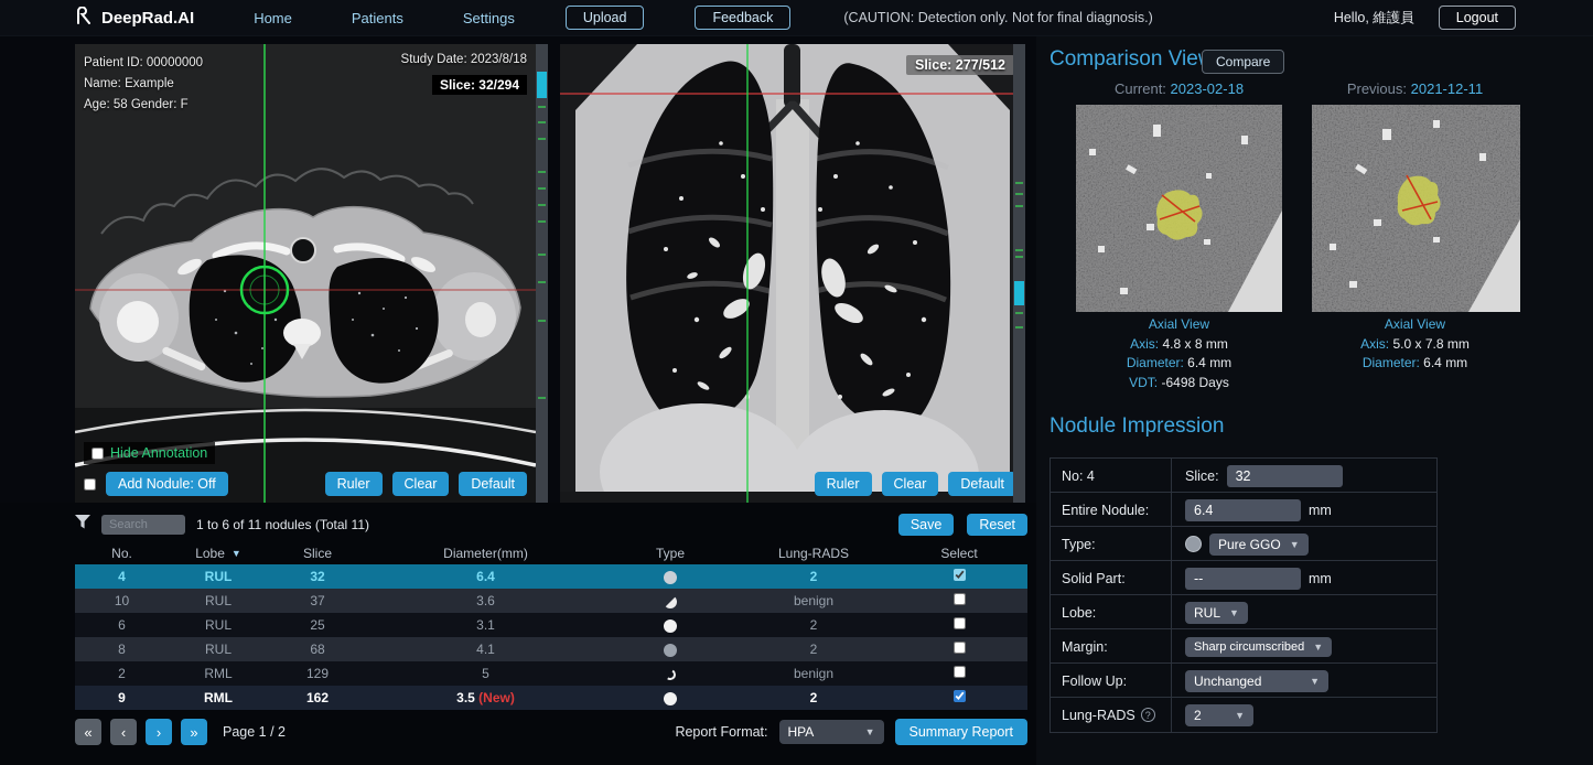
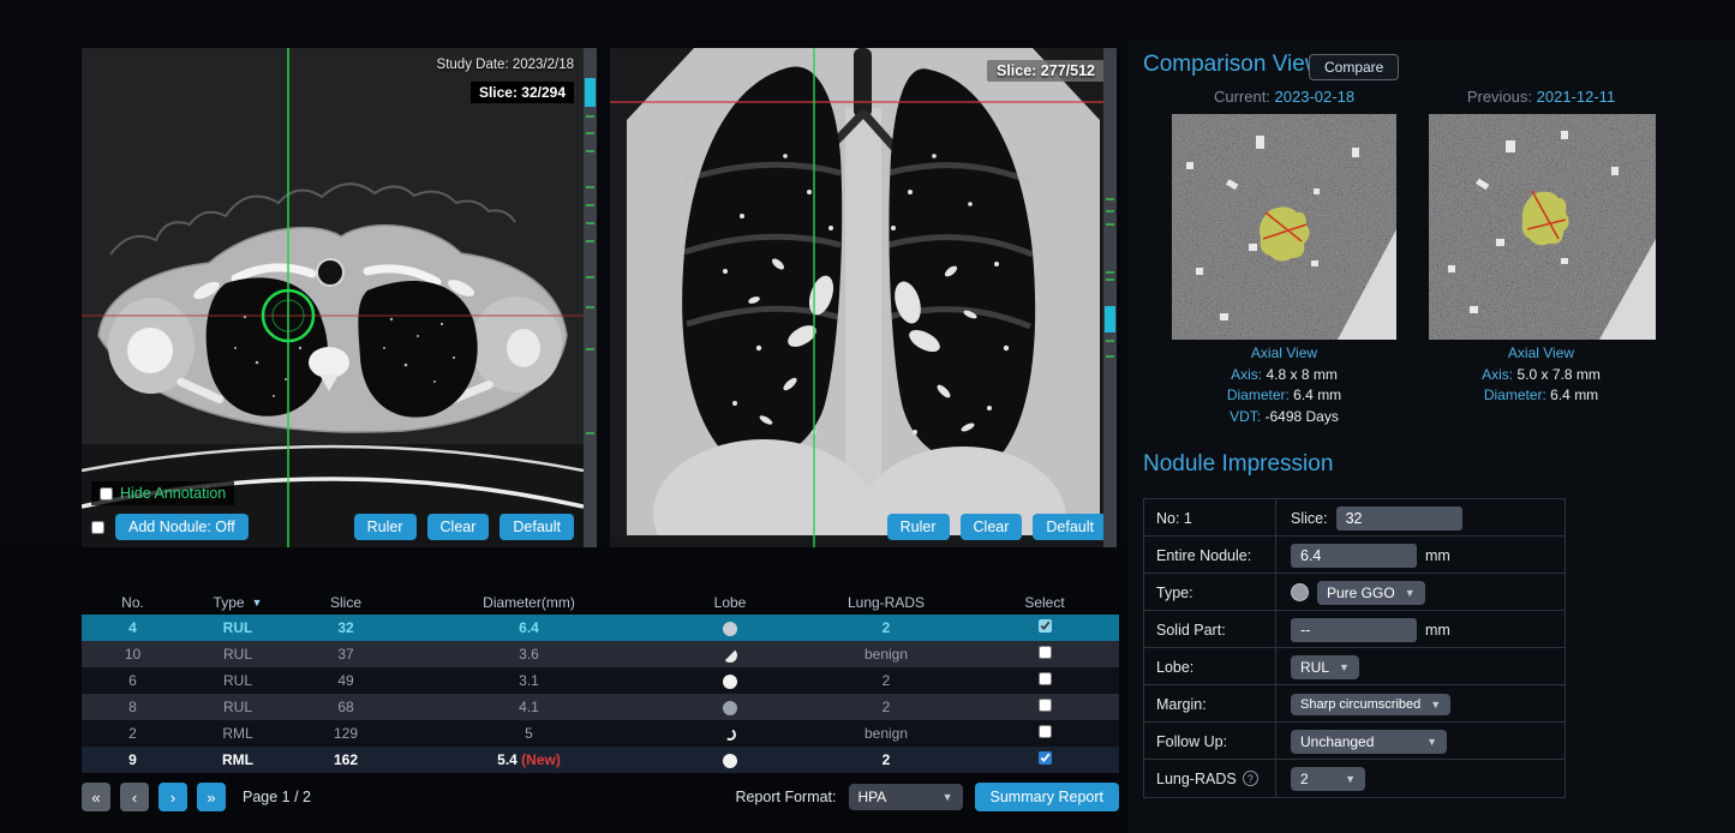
- DeepRad.AI
- Home
- Patients
- Settings
- Upload
- Feedback
- (CAUTION: Detection only. Not for final diagnosis.)
- Hello, 維護員
- Logout
- Patient ID: 00000000
- Name: Example
- Age: 58 Gender: F
- Study Date: 2023/8/18
+ Study Date: 2023/2/18
  Slice: 32/294
  Hide Annotation
  Add Nodule: Off
  Ruler
  Clear
  Default
  Slice: 277/512
  Ruler
  Clear
  Default
  Comparison Vie
  Compare
  Current: 2023-02-18
  Previous: 2021-12-11
  Axial View
  Axis: 4.8 x 8 mm
  Diameter: 6.4 mm
  VDT: -6498 Days
  Axial View
  Axis: 5.0 x 7.8 mm
  Diameter: 6.4 mm
  Nodule Impression
- No: 4
+ No: 1
  Slice:
  32
  Entire Nodule:
  6.4
  mm
  Type:
  Pure GGO
  ▼
  Solid Part:
  --
  mm
  Lobe:
  RUL
  ▼
  Margin:
  Sharp circumscribed
  ▼
  Follow Up:
  Unchanged
  ▼
  Lung-RADS
  ?
  2
  ▼
- Search
- 1 to 6 of 11 nodules (Total 11)
- Save
- Reset
  No.
- Lobe
+ Type
  ▼
  Slice
  Diameter(mm)
- Type
+ Lobe
  Lung-RADS
  Select
  4
  RUL
  32
  6.4
  2
  10
  RUL
  37
  3.6
  benign
  6
  RUL
- 25
+ 49
  3.1
  2
  8
  RUL
  68
  4.1
  2
  2
  RML
  129
  5
  benign
  9
  RML
  162
- 3.5 (New)
+ 5.4 (New)
  2
  «
  ‹
  ›
  »
  Page 1 / 2
  Report Format:
  HPA
  ▼
  Summary Report
